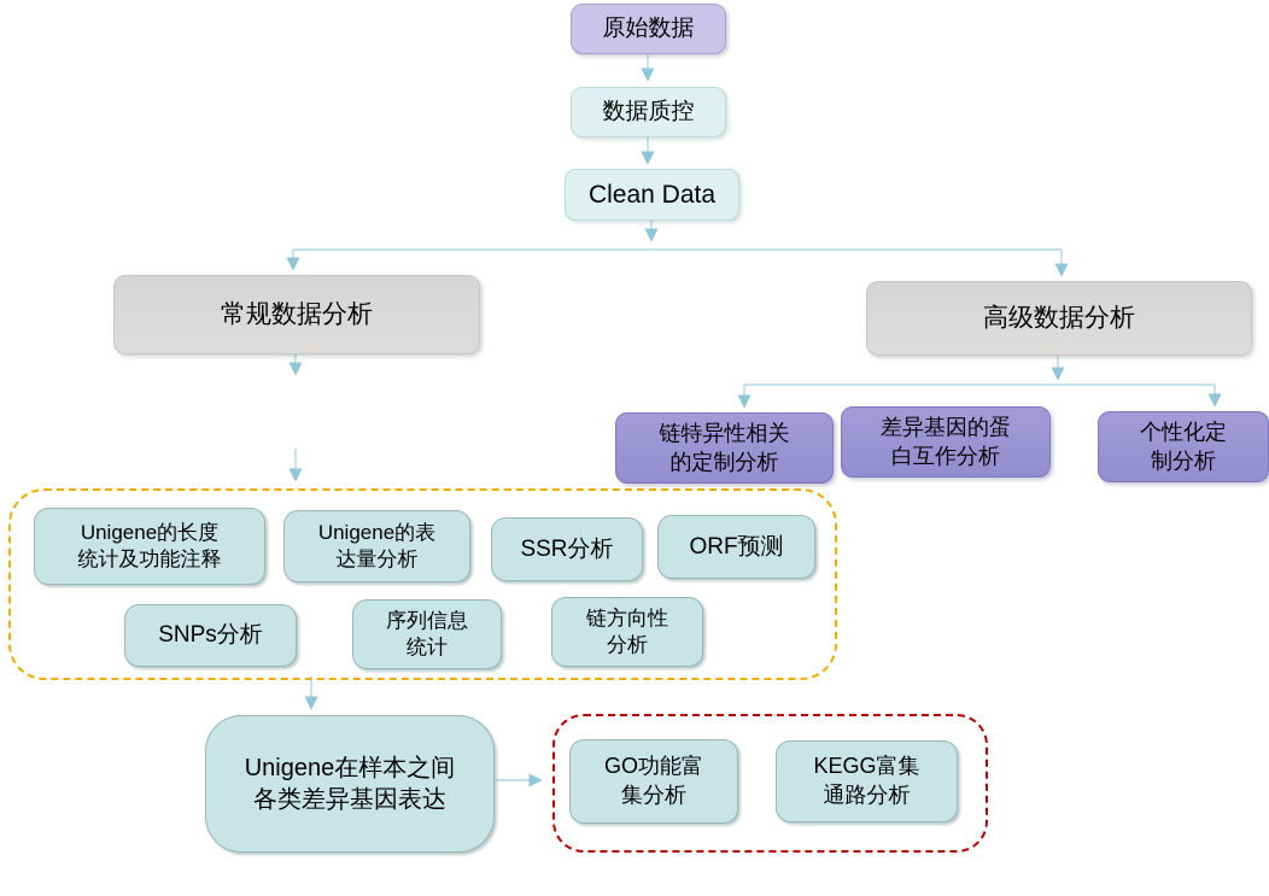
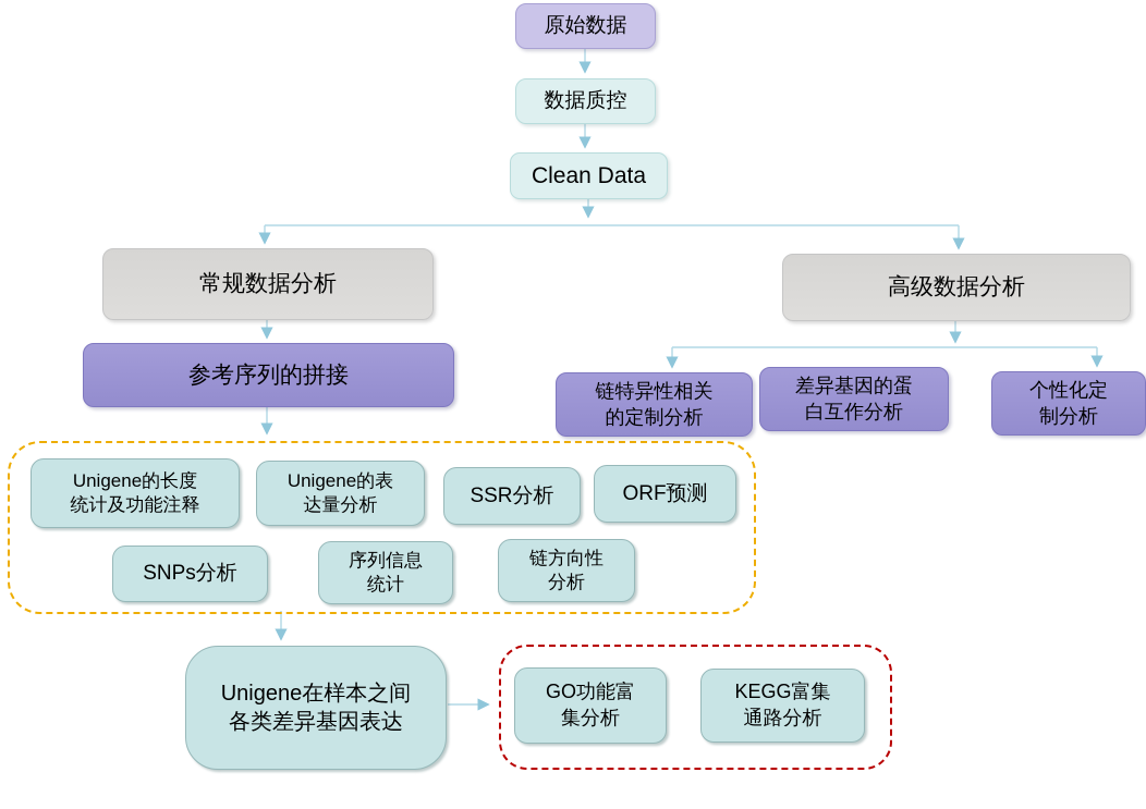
  原始数据
  数据质控
  Clean Data
  常规数据分析
  高级数据分析
+ 参考序列的拼接
  链特异性相关
  的定制分析
  差异基因的蛋
  白互作分析
  个性化定
  制分析
  Unigene的长度
  统计及功能注释
  Unigene的表
  达量分析
  SSR分析
  ORF预测
  SNPs分析
  序列信息
  统计
  链方向性
  分析
  Unigene在样本之间
  各类差异基因表达
  GO功能富
  集分析
  KEGG富集
  通路分析
